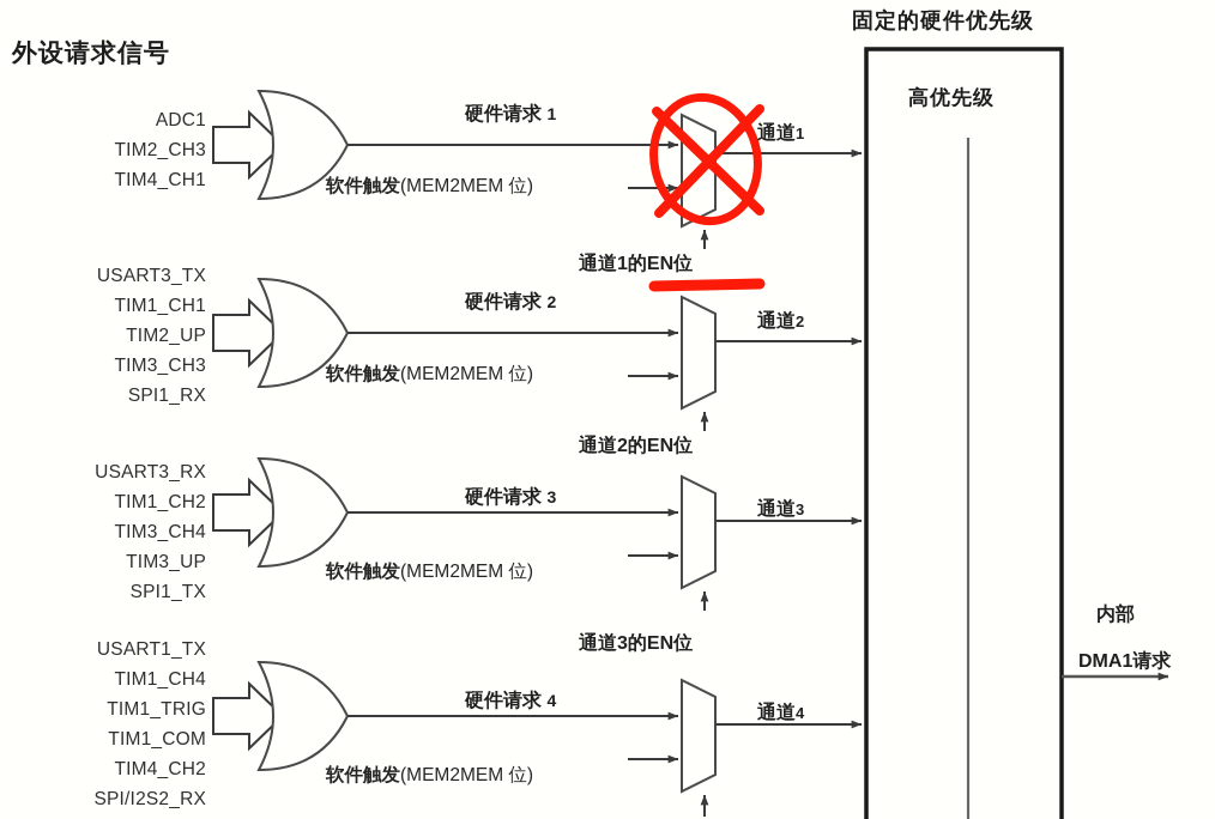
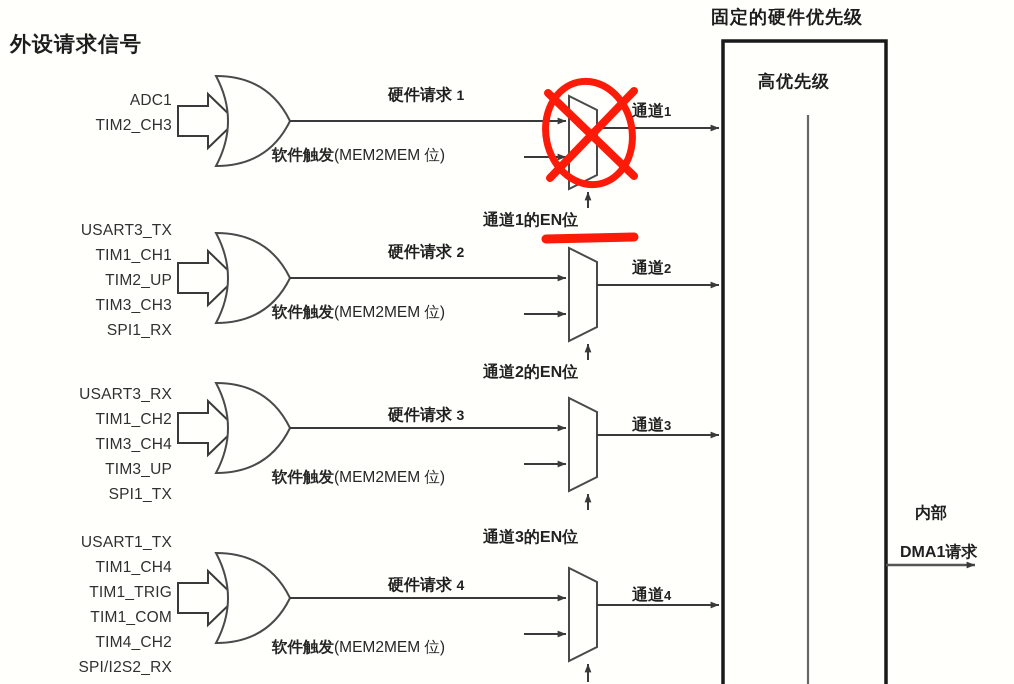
  外设请求信号
  固定的硬件优先级
  高优先级
  内部
  DMA1请求
  ADC1
  TIM2_CH3
- TIM4_CH1
  硬件请求 1
  软件触发(MEM2MEM 位)
  通道1
  通道1的EN位
  USART3_TX
  TIM1_CH1
  TIM2_UP
  TIM3_CH3
  SPI1_RX
  硬件请求 2
  软件触发(MEM2MEM 位)
  通道2
  通道2的EN位
  USART3_RX
  TIM1_CH2
  TIM3_CH4
  TIM3_UP
  SPI1_TX
  硬件请求 3
  软件触发(MEM2MEM 位)
  通道3
  通道3的EN位
  USART1_TX
  TIM1_CH4
  TIM1_TRIG
  TIM1_COM
  TIM4_CH2
  SPI/I2S2_RX
  硬件请求 4
  软件触发(MEM2MEM 位)
  通道4
